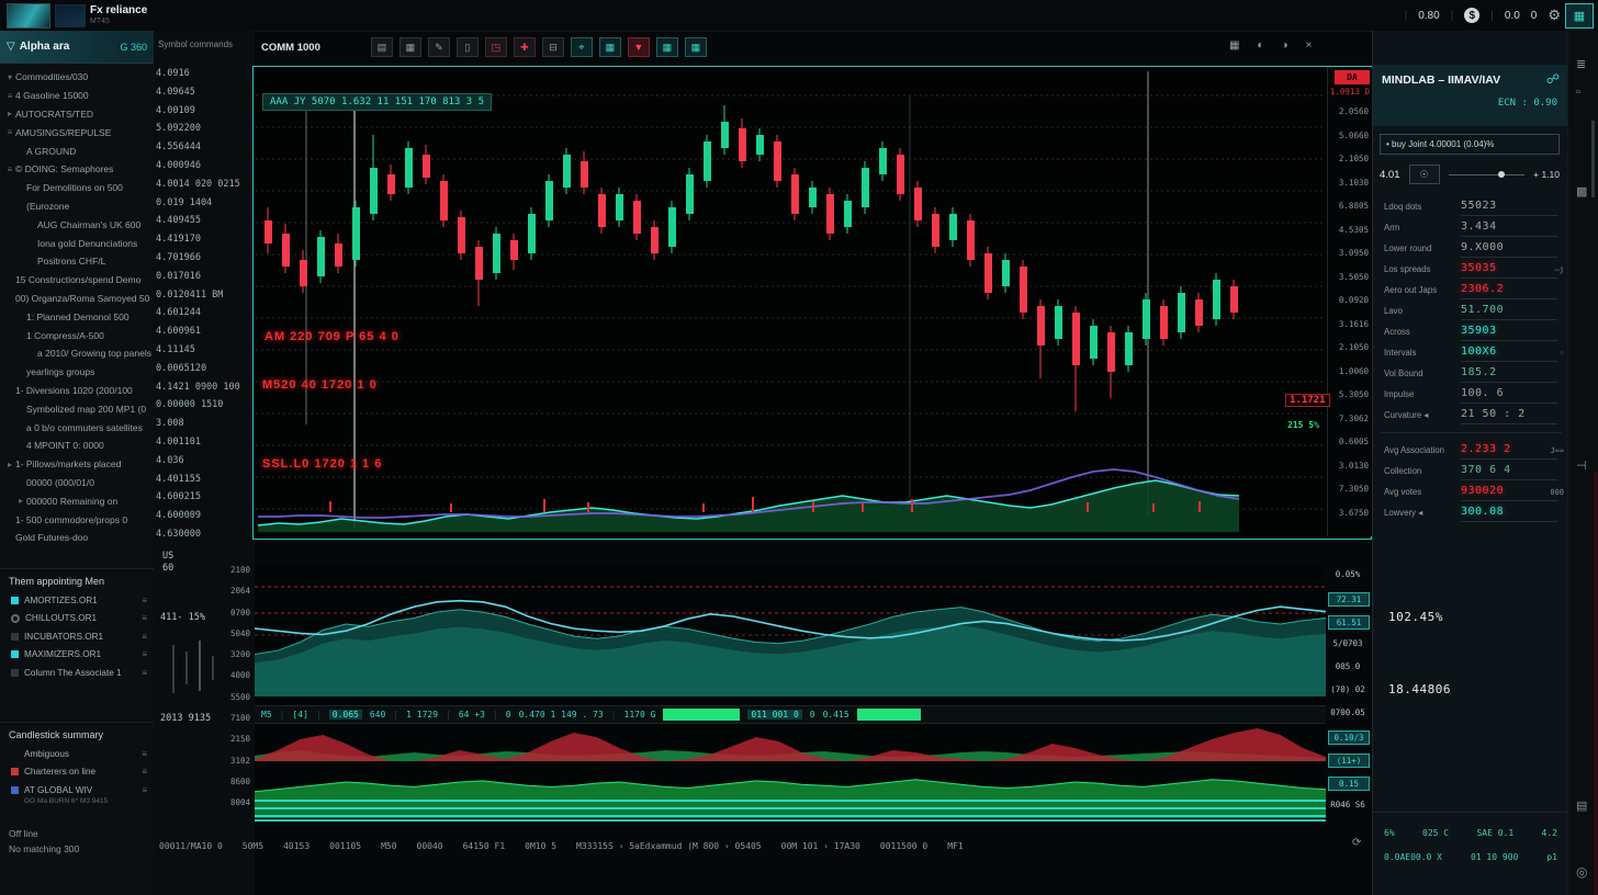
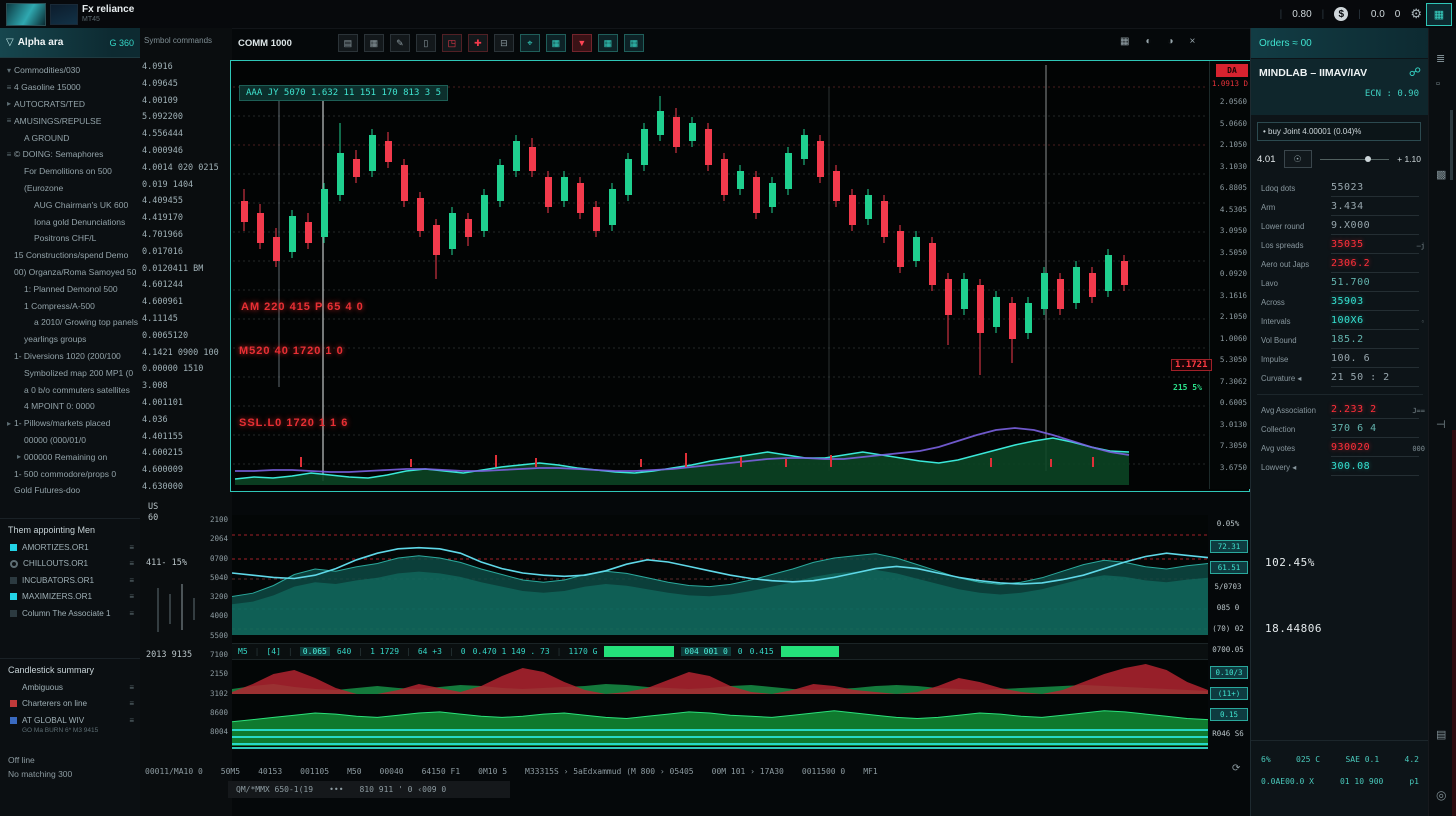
  Fx reliance
  |
  0.80
  |
  $
  |
  0.0
  0
  ⚙
  ▦
  ▽
  Alpha ara
  G 360
  ▾
  Commodities/030
  ≡
  4 Gasoline 15000
  ▸
  AUTOCRATS/TED
  ≡
  AMUSINGS/REPULSE
  A GROUND
  ≡
  © DOING: Semaphores
  For Demolitions on 500
  (Eurozone
  AUG Chairman's UK 600
  Iona gold Denunciations
  Positrons CHF/L
  15 Constructions/spend Demo
  00) Organza/Roma Samoyed 50
  1: Planned Demonol 500
  1 Compress/A-500
  a 2010/ Growing top panels
  yearlings groups
  1- Diversions 1020 (200/100
  Symbolized map 200 MP1 (0
  a 0 b/o commuters satellites
  4 MPOINT 0: 0000
  ▸
  1- Pillows/markets placed
  00000 (000/01/0
  ▸
  000000 Remaining on
  1- 500 commodore/props 0
  Gold Futures-doo
  Them appointing Men
  AMORTIZES.OR1
  ≡
  CHILLOUTS.OR1
  ≡
  INCUBATORS.OR1
  ≡
  MAXIMIZERS.OR1
  ≡
  Column The Associate 1
  ≡
  Candlestick summary
  Ambiguous
  ≡
  Charterers on line
  ≡
  AT GLOBAL WIV
  ≡
  Off line
  No matching 300
  Symbol commands
  4.0916
  4.09645
  4.00109
  5.092200
  4.556444
  4.000946
  4.0014 020 0215
  0.019 1404
  4.409455
  4.419170
  4.701966
  0.017016
  0.0120411 BM
  4.601244
  4.600961
  4.11145
  0.0065120
  4.1421 0900 100
  0.00000 1510
  3.008
  4.001101
  4.036
  4.401155
  4.600215
  4.600009
  4.630000
  COMM 1000
  ▤
  ▦
  ✎
  ▯
  ◳
  ✚
  ⊟
  ⌖
  ▦
  ▼
  ▦
  ▦
  ▦
  ◐
  ◑
  ×
  AAA JY 5070 1.632 11 151 170 813 3 5
- AM 220 709 P 65 4 0
+ AM 220 415 P 65 4 0
  M520 40 1720 1 0
  SSL.L0 1720 1 1 6
  DA
  1.0913 D
  2.0560
  5.0660
  2.1050
  3.1030
  6.8805
  4.5305
  3.0950
  3.5050
  0.0920
  3.1616
  2.1050
  1.0060
  5.3050
  7.3062
  0.6005
  3.0130
  7.3050
  3.6750
  1.1721
  215 5%
  US
  60
  411- 15%
  2013 9135
  2100
  2064
  0700
  5040
  3200
  4000
  5500
  7100
  2150
  3102
  8600
  8004
  M5
  [4]
  |
  0.065
  640
  |
  1 1729
  |
  64 +3
  |
  0
  0.470 1 149 . 73
  1170 G
- 011 001 0
+ 004 001 0
  0
  0.415
  0.05%
  72.31
  61.51
  5/0703
  085 0
  (70) 02
  0700.05
  0.10/3
  (11+)
  0.15
  R046 S6
  00011/MA10 0
  50M5
  40153
  001105
  M50
  00040
  64150 F1
  0M10 5
  M33315S › 5aEdxammud (M 800 › 05405
  00M 101 › 17A30
  0011500 0
  MF1
  ⟳
+ QM/*MMX 650-1(19
+ •••
+ 810 911 ' 0 ‹009 0
+ Orders ≈ 00
  MINDLAB – IIMAV/IAV
  ☍
  ECN : 0.90
  • buy Joint 4.00001 (0.04)%
  4.01
  ☉
  + 1.10
  Ldoq dots
  55023
  Arm
  3.434
  Lower round
  9.X000
  Los spreads
  35035
  —j
  Aero out Japs
  2306.2
  Lavo
  51.700
  Across
  35903
  Intervals
  100X6
  ◦
  Vol Bound
  185.2
  Impulse
  100. 6
  Curvature ◂
  21 50 : 2
  Avg Association
  2.233 2
  J==
  Collection
  370 6 4
  Avg votes
  930020
  000
  Lowvery ◂
  300.08
  102.45%
  18.44806
  6%
  025 C
  SAE 0.1
  4.2
  0.0AE00.0 X
  01 10 900
  p1
  ≣
  ▫
  ▩
  ⊣
  ▤
  ◎
